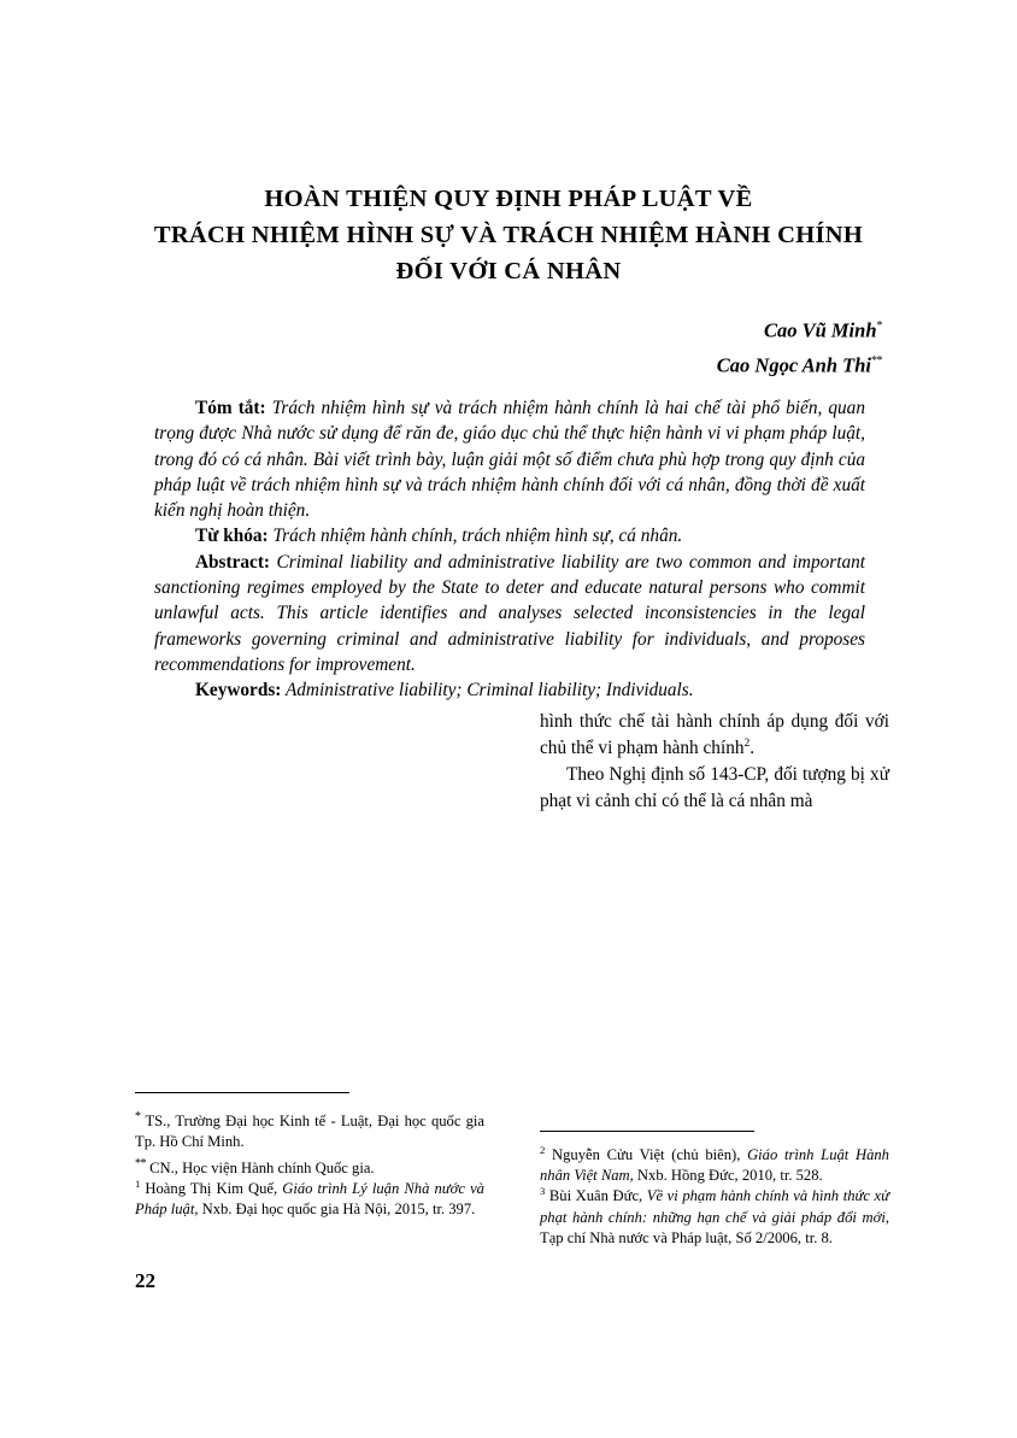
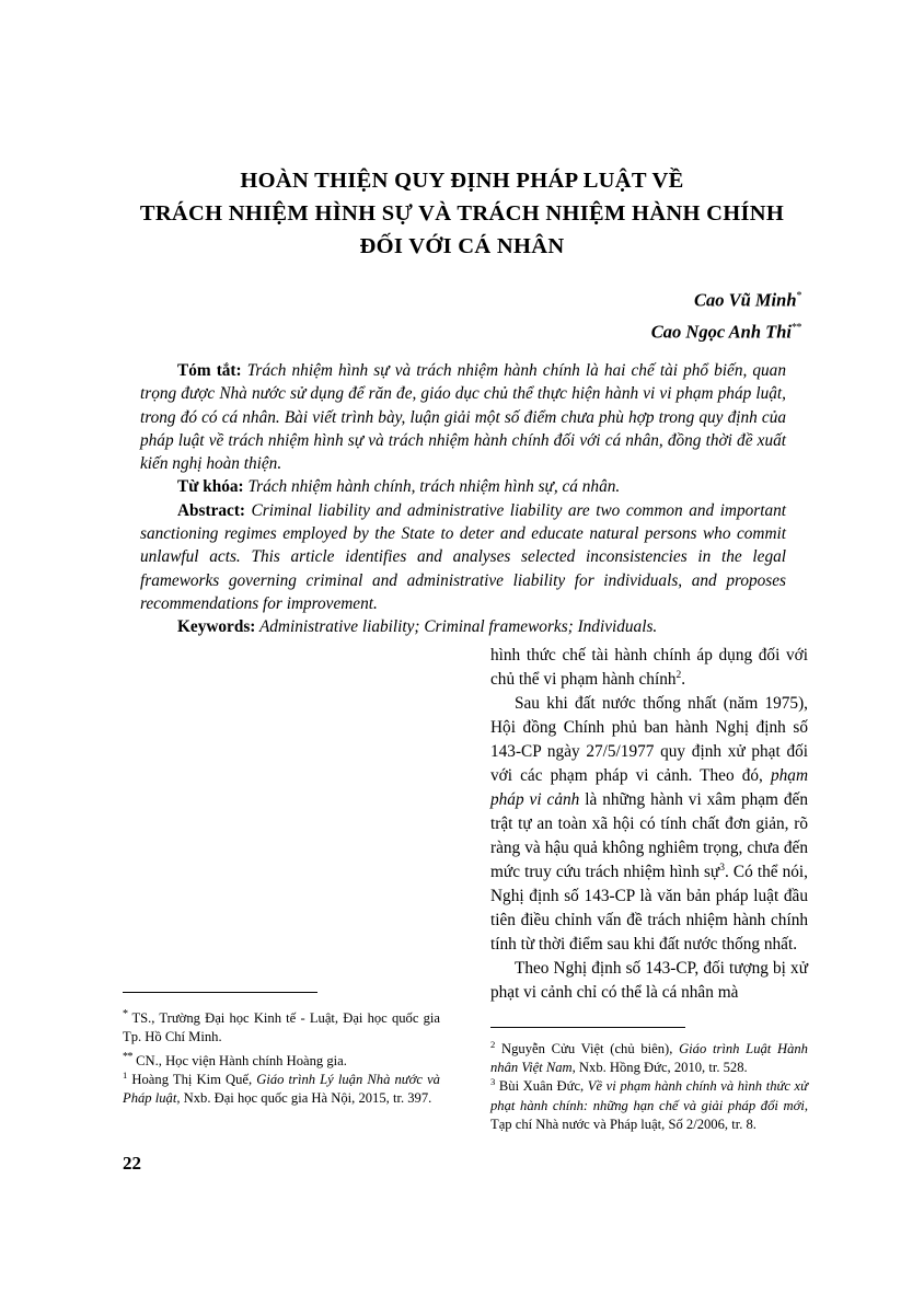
  HOÀN THIỆN QUY ĐỊNH PHÁP LUẬT VỀ
  TRÁCH NHIỆM HÌNH SỰ VÀ TRÁCH NHIỆM HÀNH CHÍNH
  ĐỐI VỚI CÁ NHÂN
  Cao Vũ Minh*
  Cao Ngọc Anh Thi**
  Tóm tắt: Trách nhiệm hình sự và trách nhiệm hành chính là hai chế tài phổ biến, quan trọng được Nhà nước sử dụng để răn đe, giáo dục chủ thể thực hiện hành vi vi phạm pháp luật, trong đó có cá nhân. Bài viết trình bày, luận giải một số điểm chưa phù hợp trong quy định của pháp luật về trách nhiệm hình sự và trách nhiệm hành chính đối với cá nhân, đồng thời đề xuất kiến nghị hoàn thiện.
  Từ khóa: Trách nhiệm hành chính, trách nhiệm hình sự, cá nhân.
  Abstract: Criminal liability and administrative liability are two common and important sanctioning regimes employed by the State to deter and educate natural persons who commit unlawful acts. This article identifies and analyses selected inconsistencies in the legal frameworks governing criminal and administrative liability for individuals, and proposes recommendations for improvement.
- Keywords: Administrative liability; Criminal liability; Individuals.
+ Keywords: Administrative liability; Criminal frameworks; Individuals.
  hình thức chế tài hành chính áp dụng đối với chủ thể vi phạm hành chính2.
+ Sau khi đất nước thống nhất (năm 1975), Hội đồng Chính phủ ban hành Nghị định số 143-CP ngày 27/5/1977 quy định xử phạt đối với các phạm pháp vi cảnh. Theo đó, phạm pháp vi cảnh là những hành vi xâm phạm đến trật tự an toàn xã hội có tính chất đơn giản, rõ ràng và hậu quả không nghiêm trọng, chưa đến mức truy cứu trách nhiệm hình sự3. Có thể nói, Nghị định số 143-CP là văn bản pháp luật đầu tiên điều chỉnh vấn đề trách nhiệm hành chính tính từ thời điểm sau khi đất nước thống nhất.
  Theo Nghị định số 143-CP, đối tượng bị xử phạt vi cảnh chỉ có thể là cá nhân mà
  * TS., Trường Đại học Kinh tế - Luật, Đại học quốc gia Tp. Hồ Chí Minh.
- ** CN., Học viện Hành chính Quốc gia.
+ ** CN., Học viện Hành chính Hoàng gia.
  1 Hoàng Thị Kim Quế, Giáo trình Lý luận Nhà nước và Pháp luật, Nxb. Đại học quốc gia Hà Nội, 2015, tr. 397.
  2 Nguyễn Cửu Việt (chủ biên), Giáo trình Luật Hành nhân Việt Nam, Nxb. Hồng Đức, 2010, tr. 528.
  3 Bùi Xuân Đức, Về vi phạm hành chính và hình thức xử phạt hành chính: những hạn chế và giải pháp đổi mới, Tạp chí Nhà nước và Pháp luật, Số 2/2006, tr. 8.
  22
